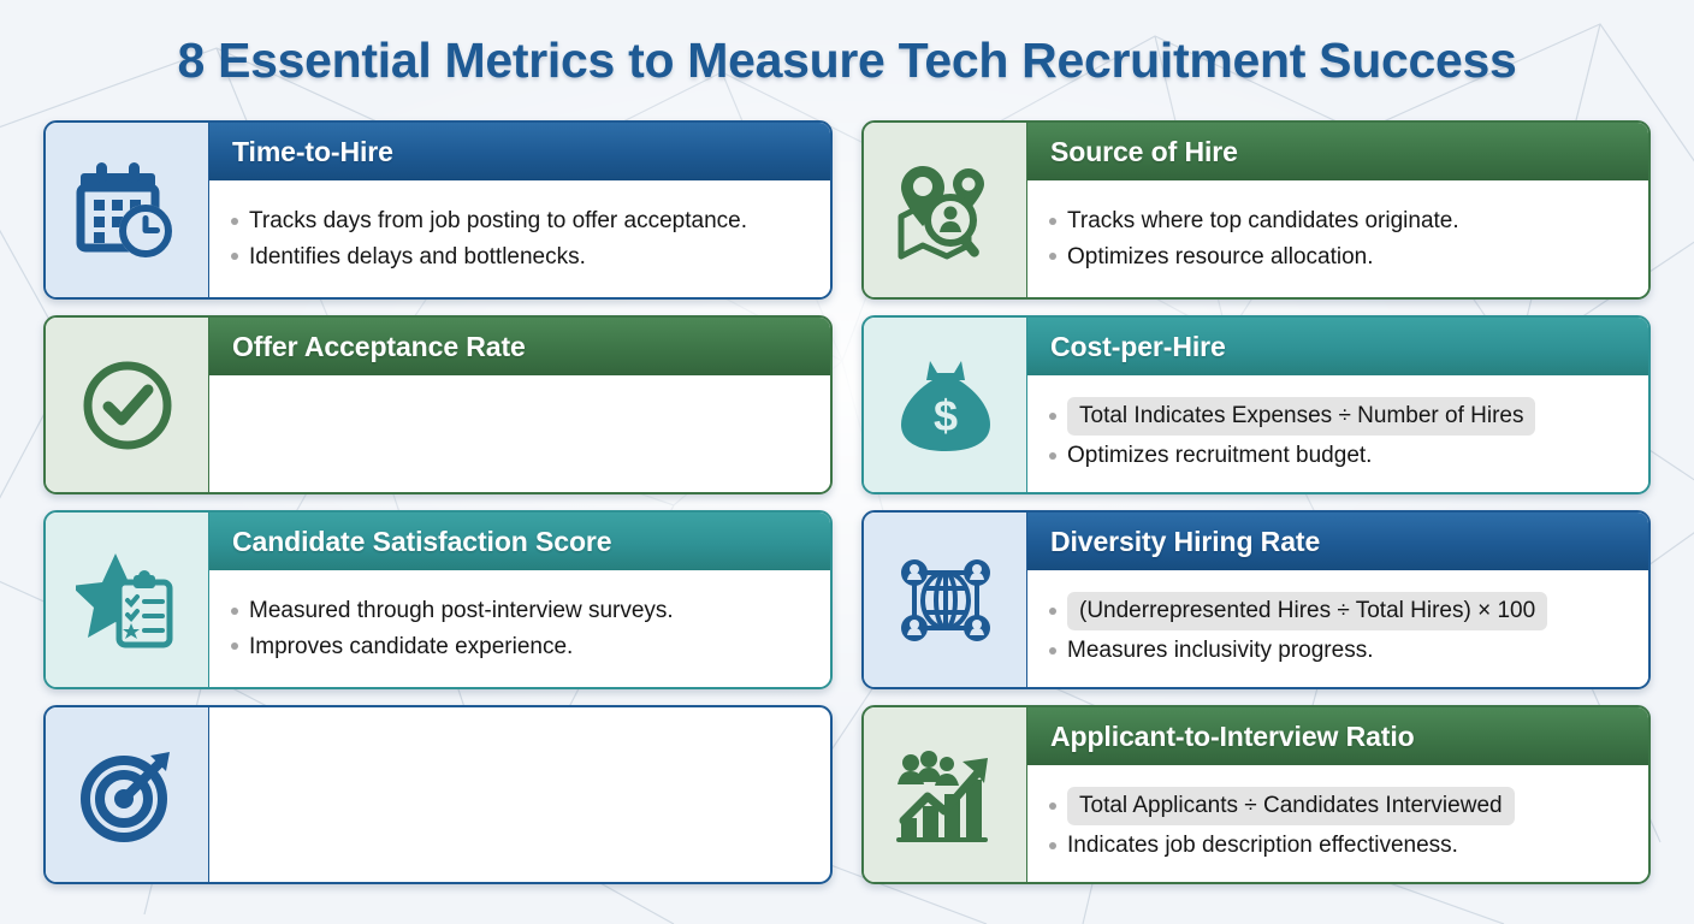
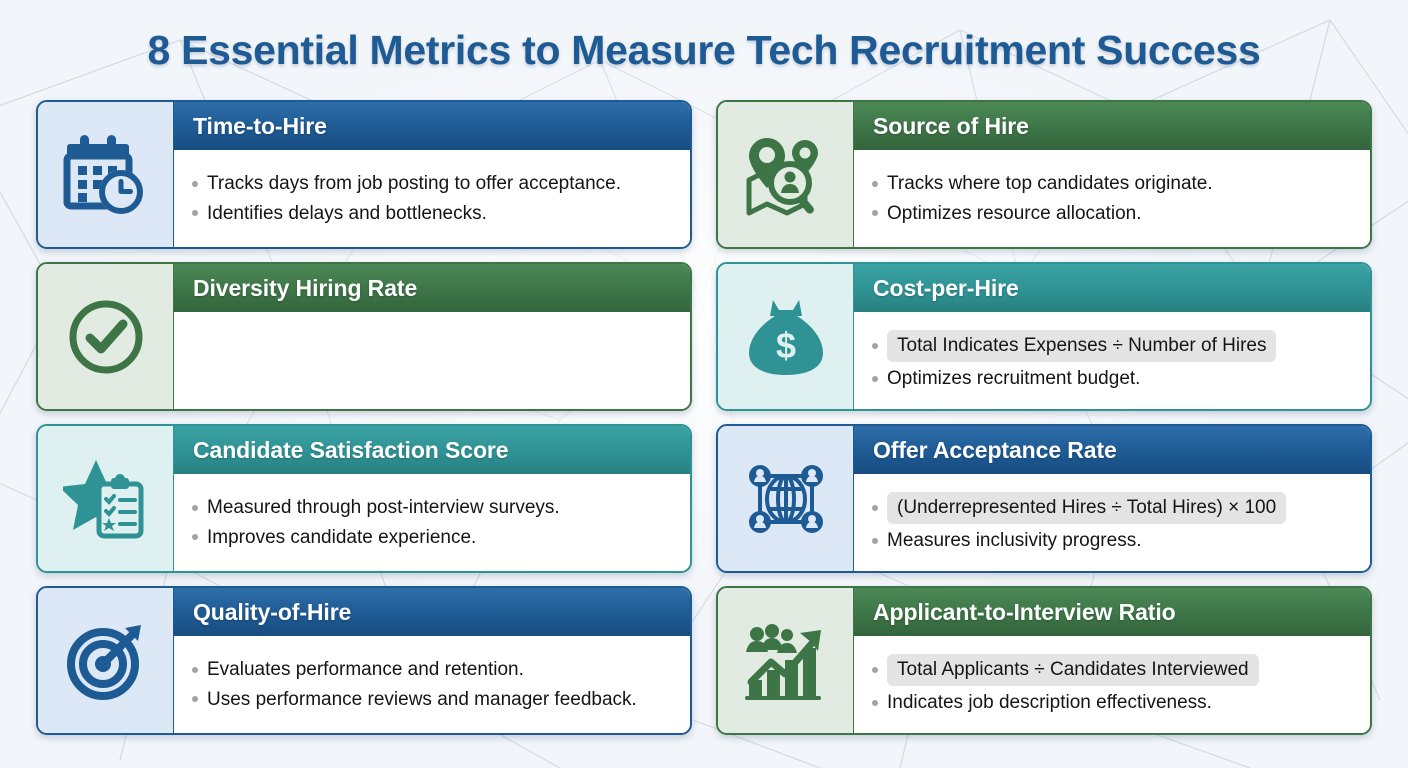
  8 Essential Metrics to Measure Tech Recruitment Success
  Time-to-Hire
  Tracks days from job posting to offer acceptance.
  Identifies delays and bottlenecks.
  Source of Hire
  Tracks where top candidates originate.
  Optimizes resource allocation.
- Offer Acceptance Rate
+ Diversity Hiring Rate
  $
  Cost-per-Hire
  Total Indicates Expenses ÷ Number of Hires
  Optimizes recruitment budget.
  Candidate Satisfaction Score
  Measured through post-interview surveys.
  Improves candidate experience.
- Diversity Hiring Rate
+ Offer Acceptance Rate
  (Underrepresented Hires ÷ Total Hires) × 100
  Measures inclusivity progress.
+ Quality-of-Hire
+ Evaluates performance and retention.
+ Uses performance reviews and manager feedback.
  Applicant-to-Interview Ratio
  Total Applicants ÷ Candidates Interviewed
  Indicates job description effectiveness.
